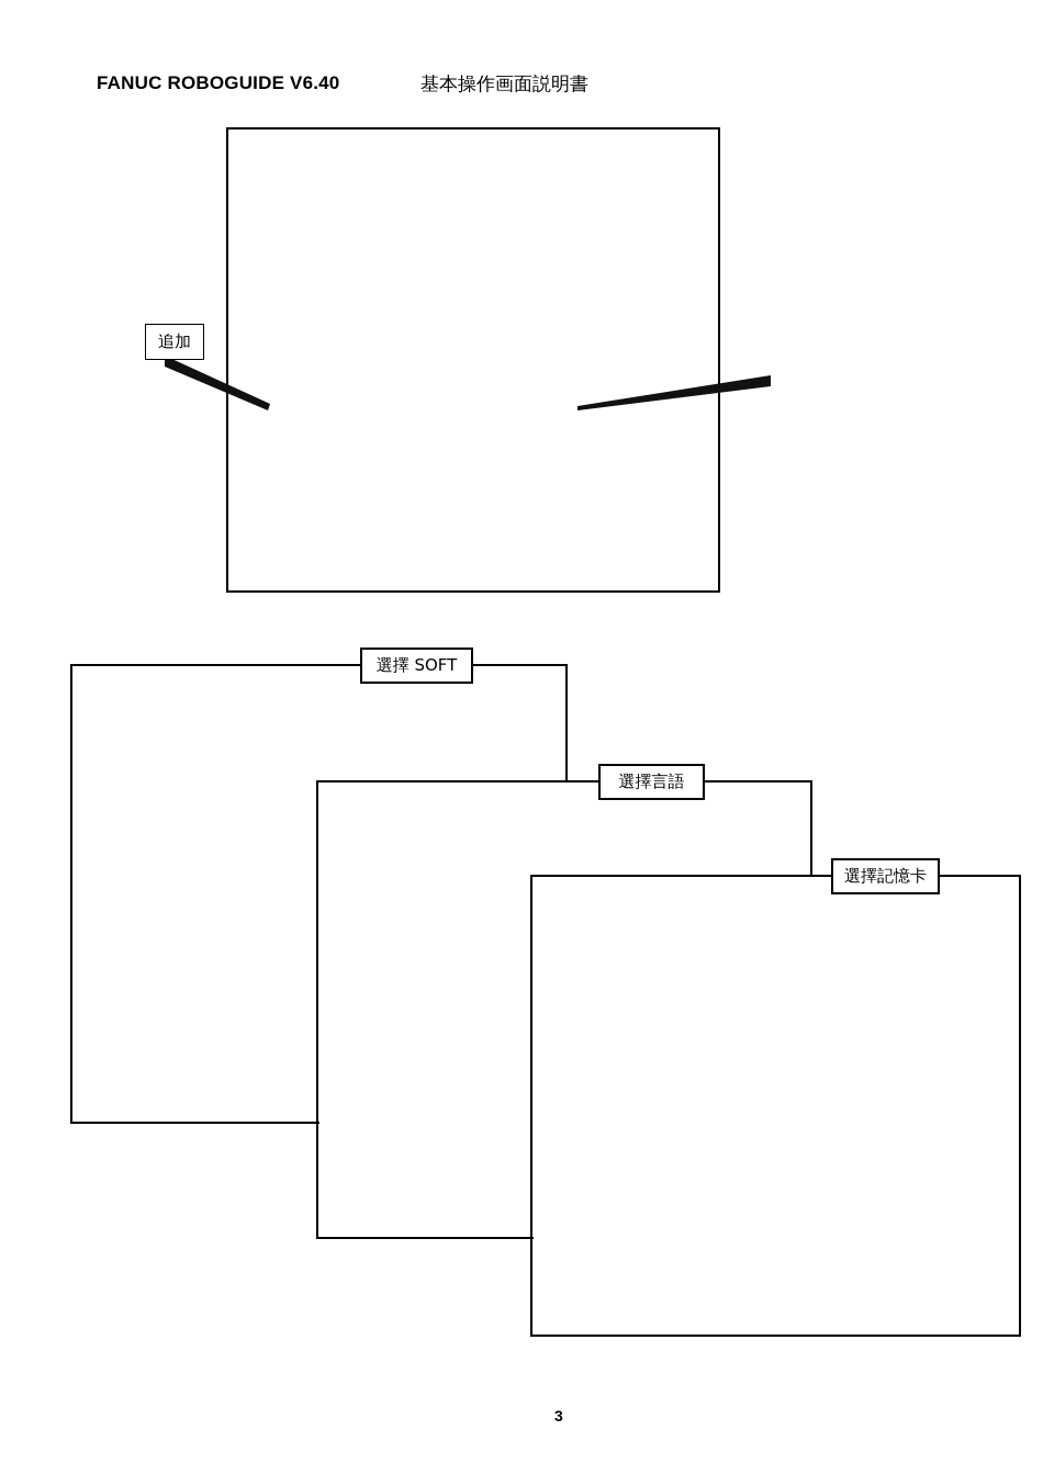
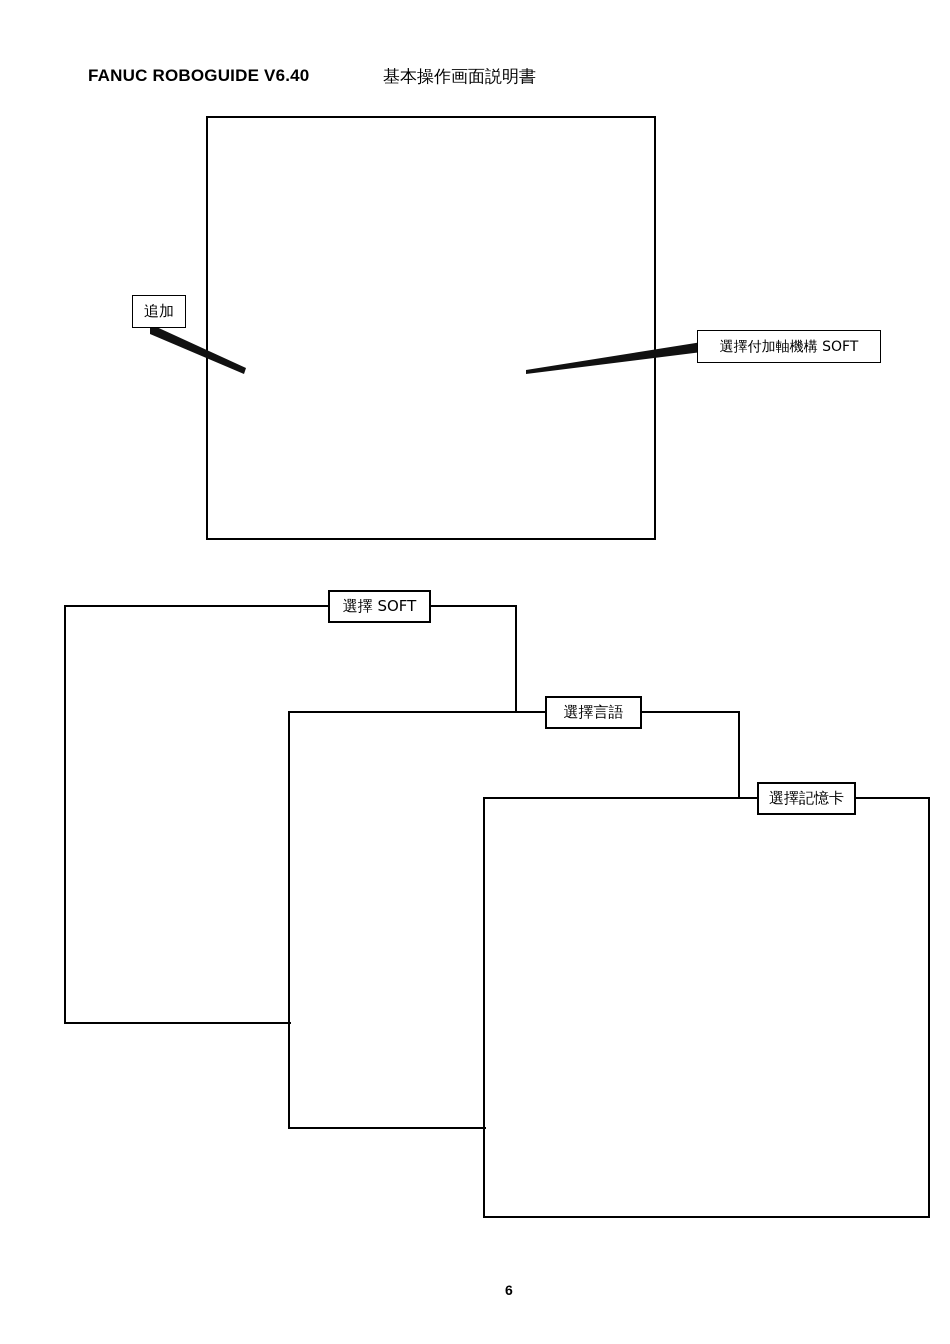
  FANUC ROBOGUIDE V6.40
  基本操作画面説明書
  追加
+ 選擇付加軸機構 SOFT
  選擇 SOFT
  選擇言語
  選擇記憶卡
- 3
+ 6
